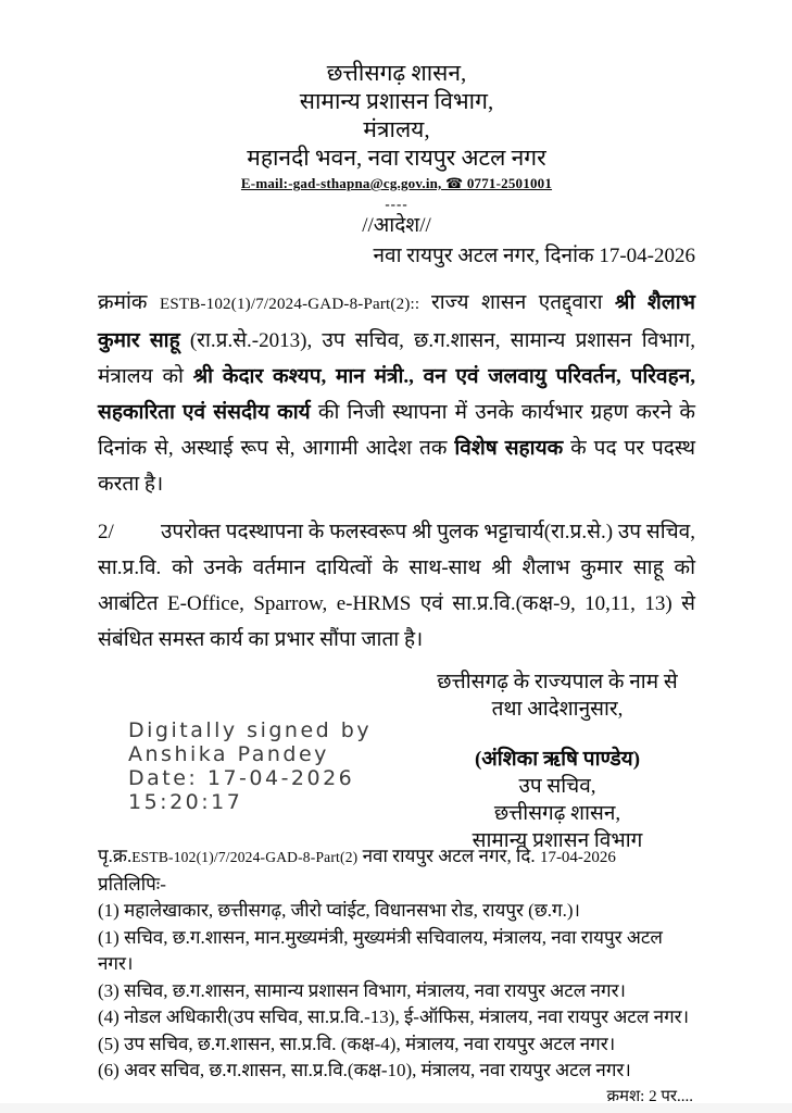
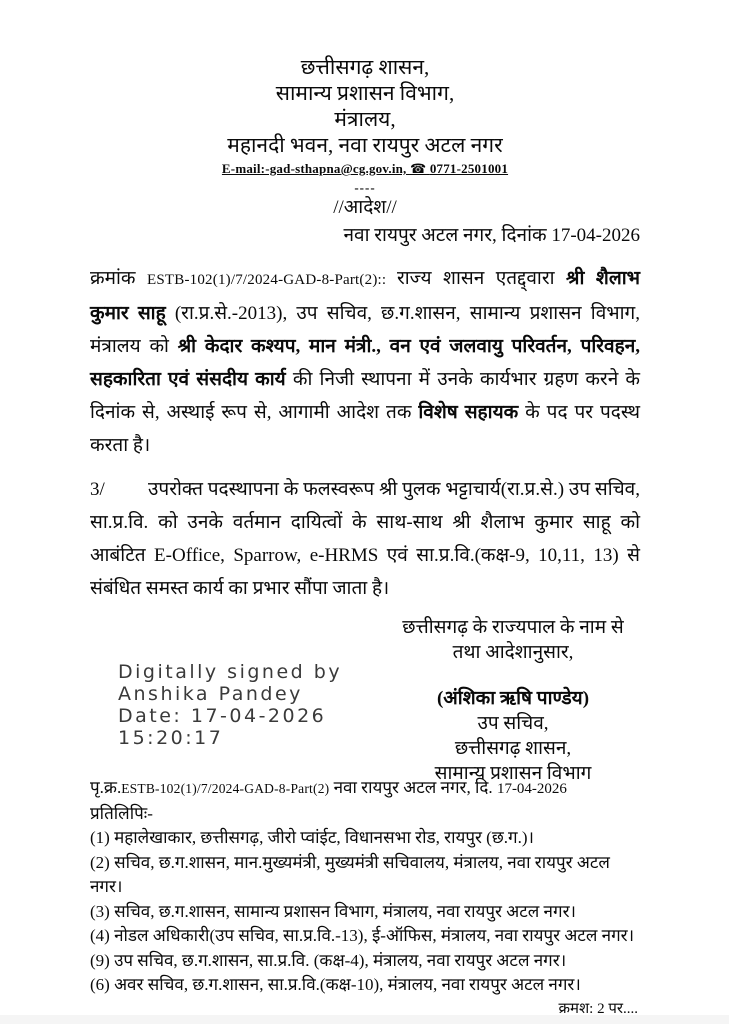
  छत्तीसगढ़ शासन,
  सामान्य प्रशासन विभाग,
  मंत्रालय,
  महानदी भवन, नवा रायपुर अटल नगर
  E-mail:-gad-sthapna@cg.gov.in, ☎ 0771-2501001
  ----
  //आदेश//
  नवा रायपुर अटल नगर, दिनांक 17-04-2026
  क्रमांक ESTB-102(1)/7/2024-GAD-8-Part(2):: राज्य शासन एतद्द्वारा श्री शैलाभ कुमार साहू (रा.प्र.से.-2013), उप सचिव, छ.ग.शासन, सामान्य प्रशासन विभाग, मंत्रालय को श्री केदार कश्यप, मान मंत्री., वन एवं जलवायु परिवर्तन, परिवहन, सहकारिता एवं संसदीय कार्य की निजी स्थापना में उनके कार्यभार ग्रहण करने के दिनांक से, अस्थाई रूप से, आगामी आदेश तक विशेष सहायक के पद पर पदस्थ करता है।
- 2/ उपरोक्त पदस्थापना के फलस्वरूप श्री पुलक भट्टाचार्य(रा.प्र.से.) उप सचिव, सा.प्र.वि. को उनके वर्तमान दायित्वों के साथ-साथ श्री शैलाभ कुमार साहू को आबंटित E-Office, Sparrow, e-HRMS एवं सा.प्र.वि.(कक्ष-9, 10,11, 13) से संबंधित समस्त कार्य का प्रभार सौंपा जाता है।
+ 3/ उपरोक्त पदस्थापना के फलस्वरूप श्री पुलक भट्टाचार्य(रा.प्र.से.) उप सचिव, सा.प्र.वि. को उनके वर्तमान दायित्वों के साथ-साथ श्री शैलाभ कुमार साहू को आबंटित E-Office, Sparrow, e-HRMS एवं सा.प्र.वि.(कक्ष-9, 10,11, 13) से संबंधित समस्त कार्य का प्रभार सौंपा जाता है।
  Digitally signed by
  Anshika Pandey
  Date: 17-04-2026
  15:20:17
  छत्तीसगढ़ के राज्यपाल के नाम से
  तथा आदेशानुसार,
  (अंशिका ऋषि पाण्डेय)
  उप सचिव,
  छत्तीसगढ़ शासन,
  सामान्य प्रशासन विभाग
  पृ.क्र.ESTB-102(1)/7/2024-GAD-8-Part(2) नवा रायपुर अटल नगर, दि. 17-04-2026
  प्रतिलिपिः-
  (1) महालेखाकार, छत्तीसगढ़, जीरो प्वांईट, विधानसभा रोड, रायपुर (छ.ग.)।
- (1) सचिव, छ.ग.शासन, मान.मुख्यमंत्री, मुख्यमंत्री सचिवालय, मंत्रालय, नवा रायपुर अटल नगर।
+ (2) सचिव, छ.ग.शासन, मान.मुख्यमंत्री, मुख्यमंत्री सचिवालय, मंत्रालय, नवा रायपुर अटल नगर।
  (3) सचिव, छ.ग.शासन, सामान्य प्रशासन विभाग, मंत्रालय, नवा रायपुर अटल नगर।
  (4) नोडल अधिकारी(उप सचिव, सा.प्र.वि.-13), ई-ऑफिस, मंत्रालय, नवा रायपुर अटल नगर।
- (5) उप सचिव, छ.ग.शासन, सा.प्र.वि. (कक्ष-4), मंत्रालय, नवा रायपुर अटल नगर।
+ (9) उप सचिव, छ.ग.शासन, सा.प्र.वि. (कक्ष-4), मंत्रालय, नवा रायपुर अटल नगर।
  (6) अवर सचिव, छ.ग.शासन, सा.प्र.वि.(कक्ष-10), मंत्रालय, नवा रायपुर अटल नगर।
  क्रमश: 2 पर....
